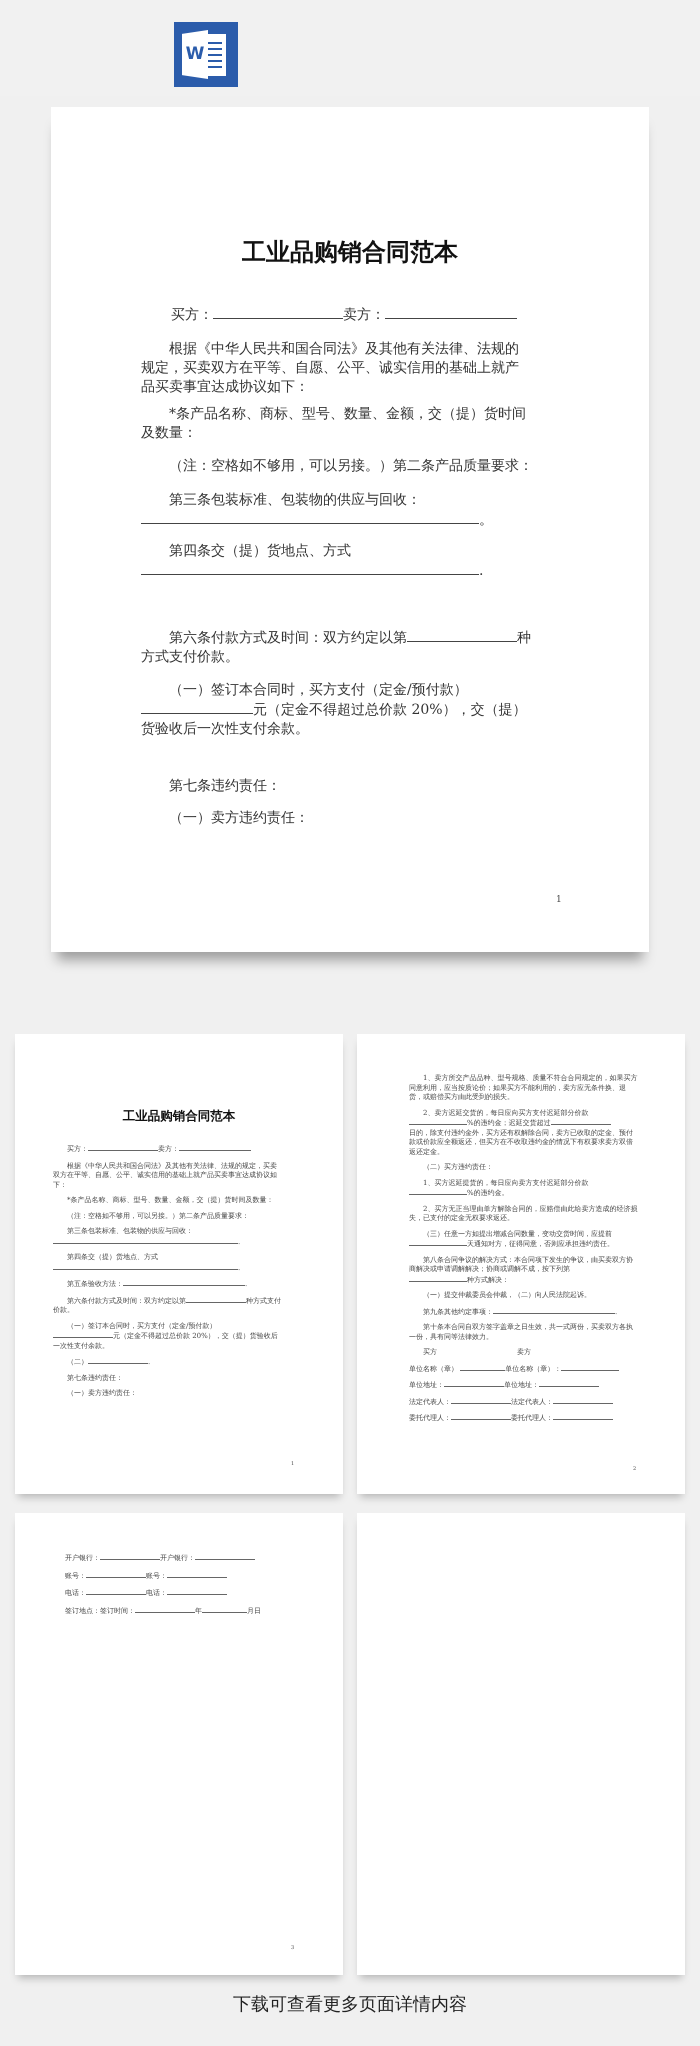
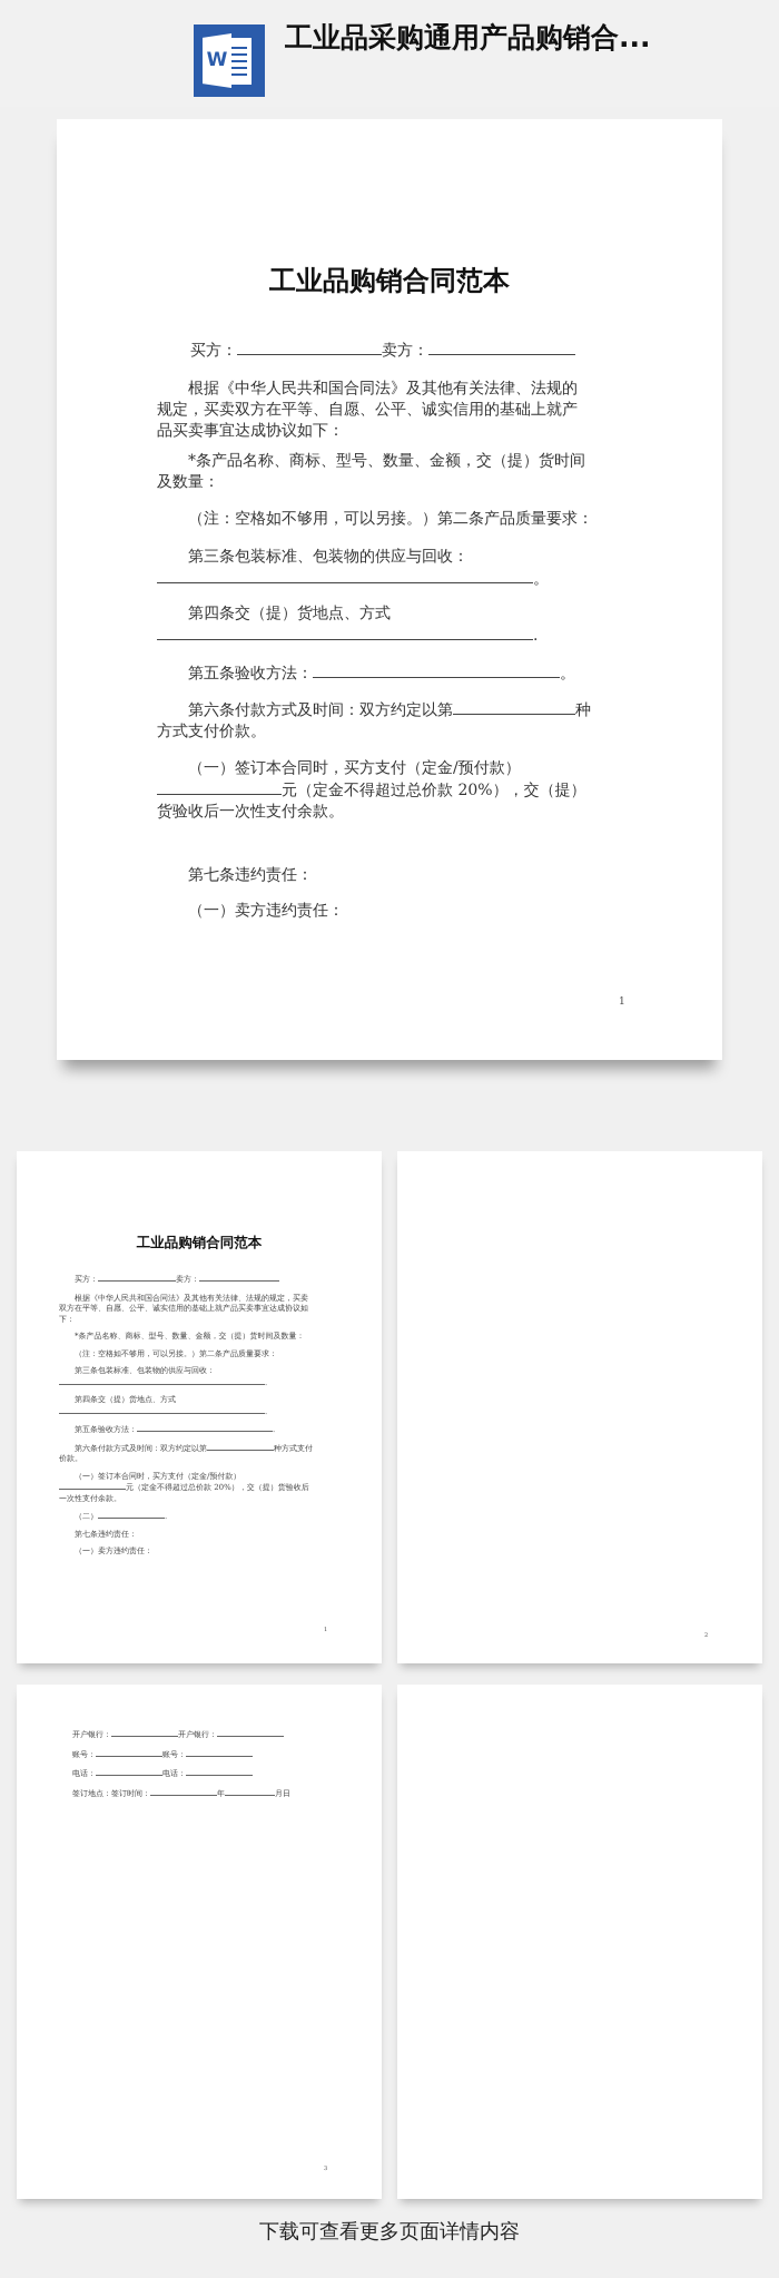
  W
+ 工业品采购通用产品购销合...
  工业品购销合同范本
  买方： 卖方：
  根据《中华人民共和国合同法》及其他有关法律、法规的规定，买卖双方在平等、自愿、公平、诚实信用的基础上就产品买卖事宜达成协议如下：
  *条产品名称、商标、型号、数量、金额，交（提）货时间及数量：
  （注：空格如不够用，可以另接。）第二条产品质量要求：
  第三条包装标准、包装物的供应与回收：
  。
  第四条交（提）货地点、方式
  .
+ 第五条验收方法： 。
  第六条付款方式及时间：双方约定以第 种方式支付价款。
  （一）签订本合同时，买方支付（定金/预付款）
  元（定金不得超过总价款 20%），交（提）货验收后一次性支付余款。
  第七条违约责任：
  （一）卖方违约责任：
  1
  工业品购销合同范本
  买方： 卖方：
  根据《中华人民共和国合同法》及其他有关法律、法规的规定，买卖双方在平等、自愿、公平、诚实信用的基础上就产品买卖事宜达成协议如下：
  *条产品名称、商标、型号、数量、金额，交（提）货时间及数量：
  （注：空格如不够用，可以另接。）第二条产品质量要求：
  第三条包装标准、包装物的供应与回收：
  .
  第四条交（提）货地点、方式
  .
  第五条验收方法： .
  第六条付款方式及时间：双方约定以第 种方式支付价款。
  （一）签订本合同时，买方支付（定金/预付款）
  元（定金不得超过总价款 20%），交（提）货验收后一次性支付余款。
  （二） .
  第七条违约责任：
  （一）卖方违约责任：
- 1、卖方所交产品品种、型号规格、质量不符合合同规定的，如果买方同意利用，应当按质论价；如果买方不能利用的，卖方应无条件换、退货，或赔偿买方由此受到的损失。
- 2、卖方迟延交货的，每日应向买方支付迟延部分价款
- %的违约金；迟延交货超过
- 日的，除支付违约金外，买方还有权解除合同，卖方已收取的定金、预付款或价款应全额返还，但买方在不收取违约金的情况下有权要求卖方双倍返还定金。
- （二）买方违约责任：
- 1、买方迟延提货的，每日应向卖方支付迟延部分价款
- %的违约金。
- 2、买方无正当理由单方解除合同的，应赔偿由此给卖方造成的经济损失，已支付的定金无权要求返还。
- （三）任意一方如提出增减合同数量，变动交货时间，应提前
- 天通知对方，征得同意，否则应承担违约责任。
- 第八条合同争议的解决方式：本合同项下发生的争议，由买卖双方协商解决或申请调解解决；协商或调解不成，按下列第
- 种方式解决：
- （一）提交仲裁委员会仲裁，（二）向人民法院起诉。
- 第九条其他约定事项： .
- 第十条本合同自双方签字盖章之日生效，共一式两份，买卖双方各执一份，具有同等法律效力。
- 买方 卖方
- 单位名称（章） 单位名称（章）：
- 单位地址： 单位地址：
- 法定代表人： 法定代表人：
- 委托代理人： 委托代理人：
  开户银行： 开户银行：
  账号： 账号：
  电话： 电话：
  签订地点：签订时间： 年 月日
  下载可查看更多页面详情内容
